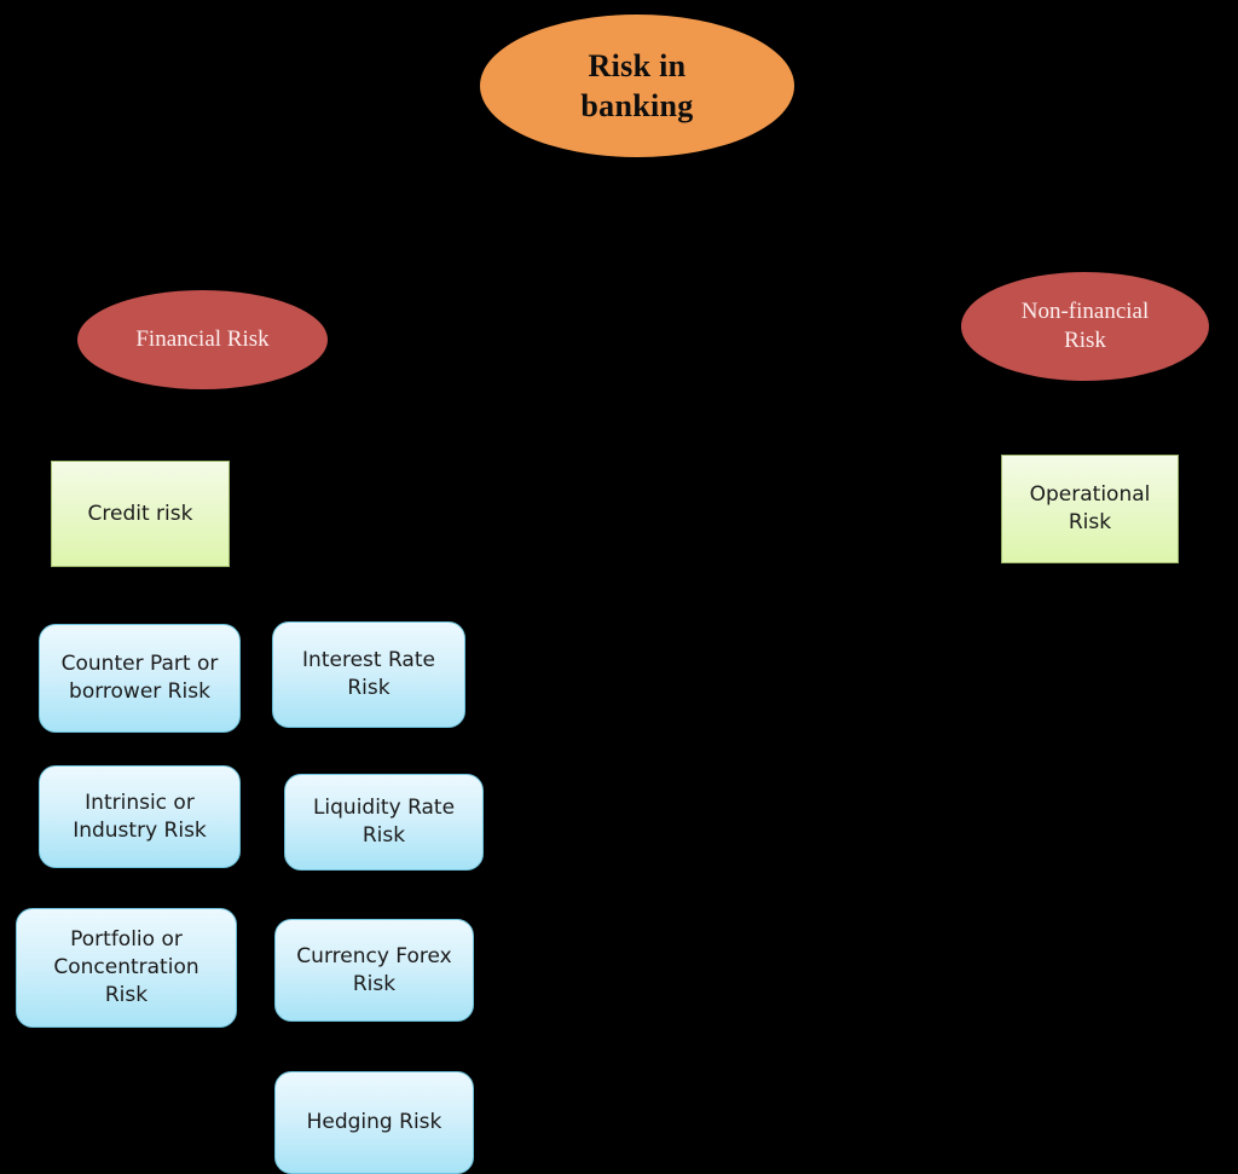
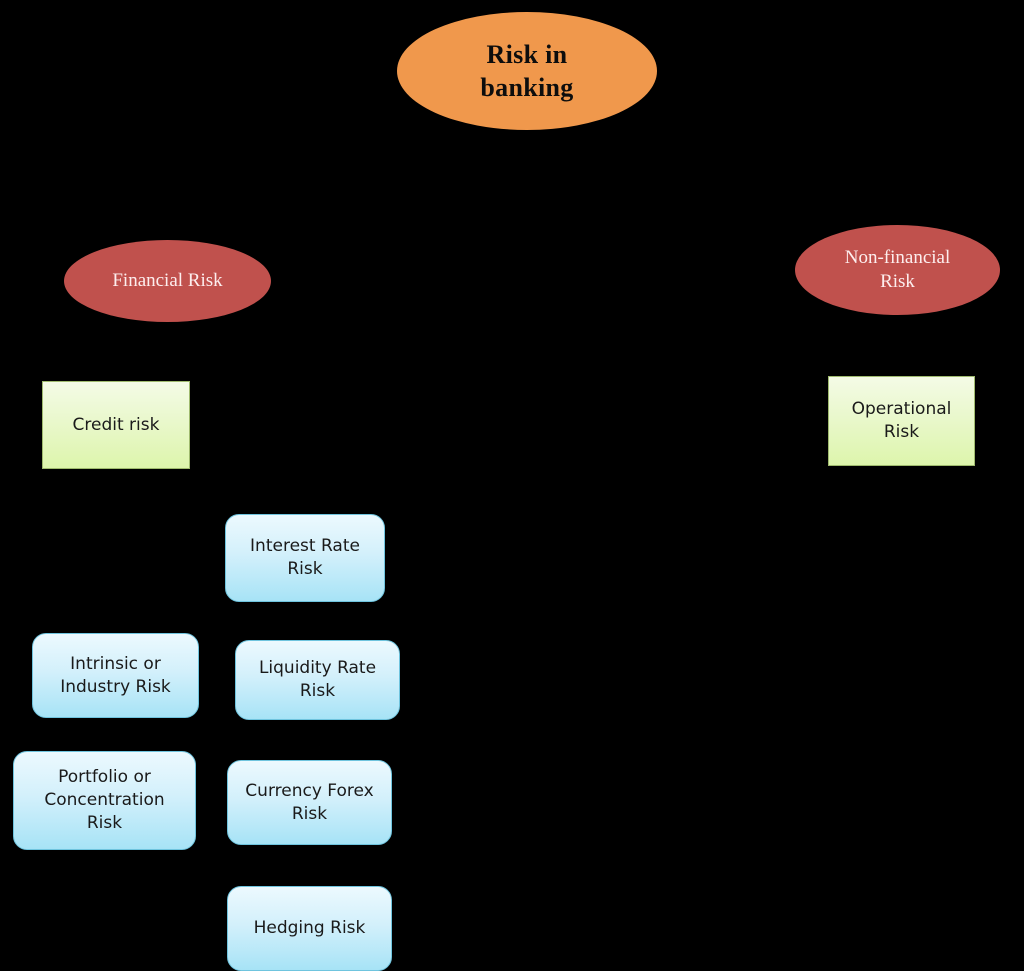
  Risk in
  banking
  Financial Risk
  Non-financial
  Risk
  Credit risk
  Operational
  Risk
- Counter Part or
- borrower Risk
  Intrinsic or
  Industry Risk
  Portfolio or
  Concentration
  Risk
  Interest Rate
  Risk
  Liquidity Rate
  Risk
  Currency Forex
  Risk
  Hedging Risk
